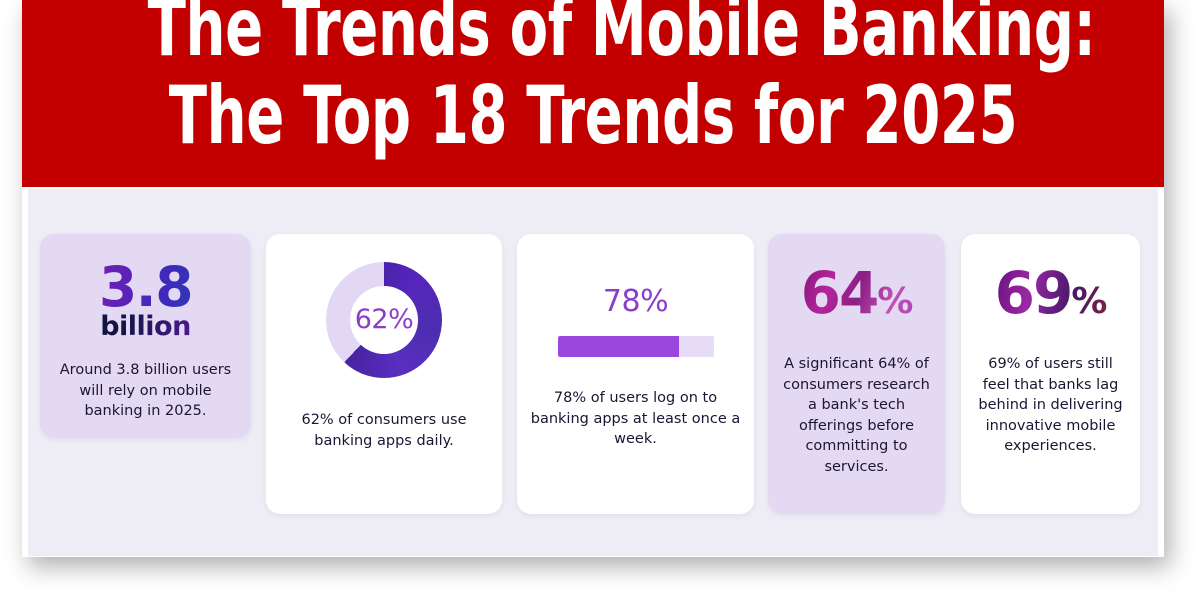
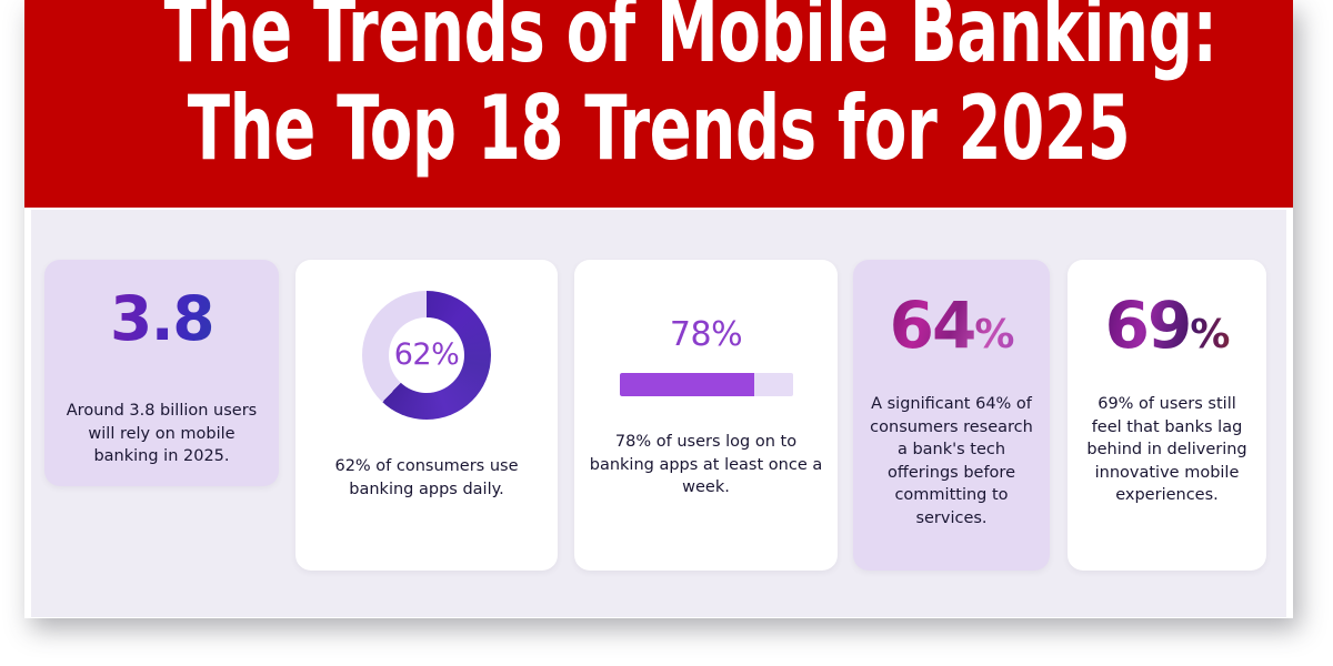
  The Trends of Mobile Banking:
  The Top 18 Trends for 2025
  3.8
- billion
  Around 3.8 billion users will rely on mobile banking in 2025.
  62%
  62% of consumers use banking apps daily.
  78%
  78% of users log on to banking apps at least once a week.
  64%
  A significant 64% of consumers research a bank's tech offerings before committing to services.
  69%
  69% of users still feel that banks lag behind in delivering innovative mobile experiences.
